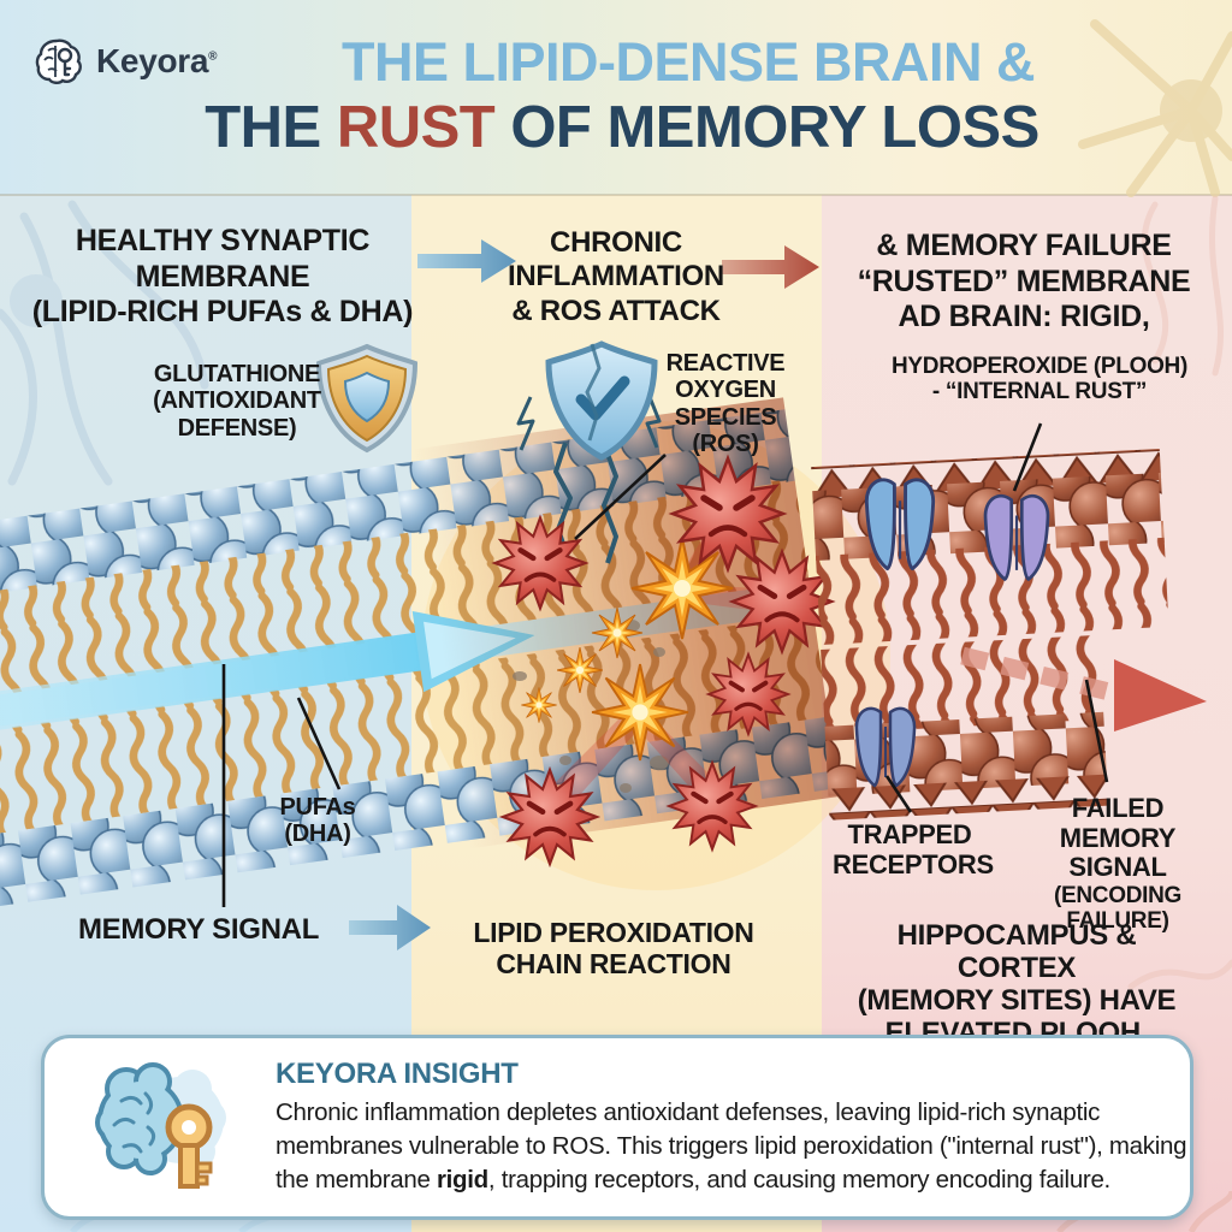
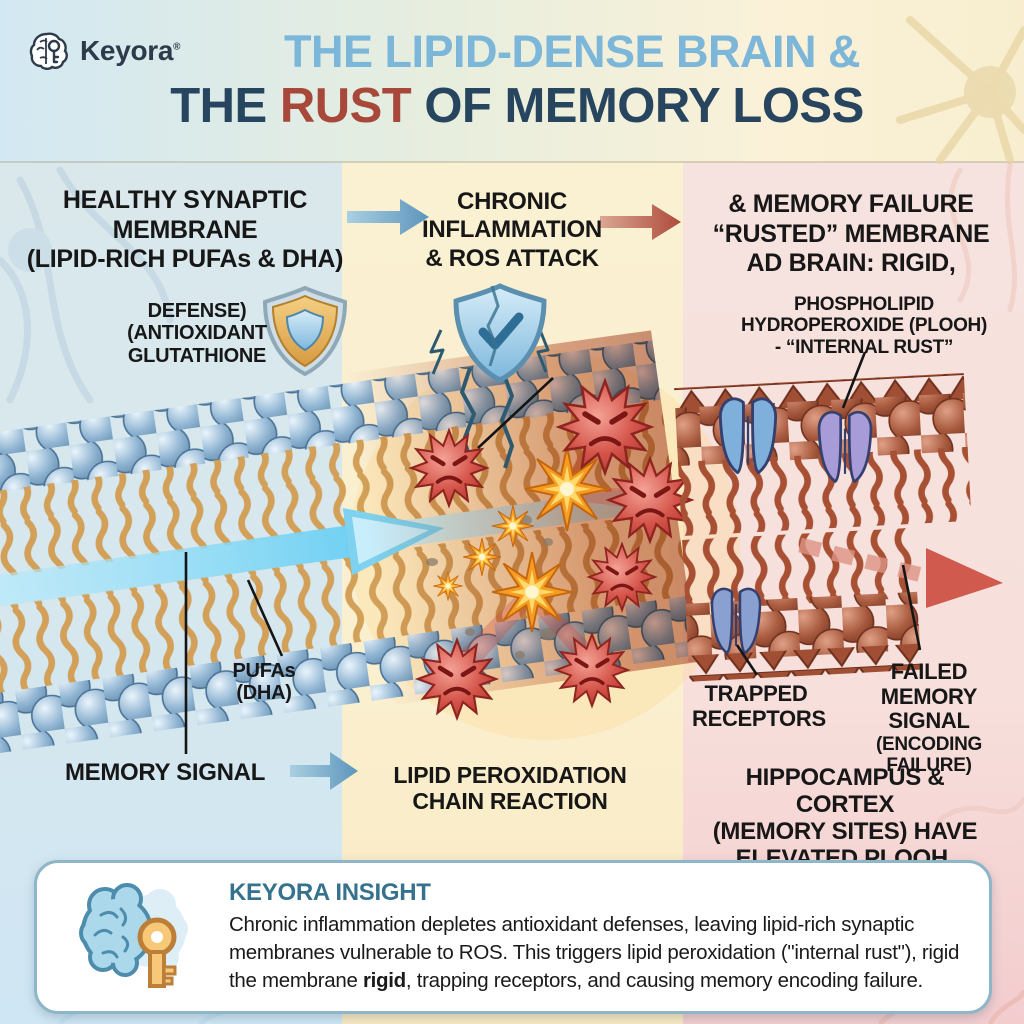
  Keyora®
  THE LIPID-DENSE BRAIN &
  THE RUST OF MEMORY LOSS
  HEALTHY SYNAPTIC
  MEMBRANE
  (LIPID-RICH PUFAs & DHA)
- GLUTATHIONE
+ DEFENSE)
  (ANTIOXIDANT
- DEFENSE)
+ GLUTATHIONE
  PUFAs
  (DHA)
  MEMORY SIGNAL
  CHRONIC
  INFLAMMATION
  & ROS ATTACK
- REACTIVE
- OXYGEN
- SPECIES
- (ROS)
  LIPID PEROXIDATION
  CHAIN REACTION
  & MEMORY FAILURE
  “RUSTED” MEMBRANE
  AD BRAIN: RIGID,
+ PHOSPHOLIPID
  HYDROPEROXIDE (PLOOH)
  - “INTERNAL RUST”
  TRAPPED
  RECEPTORS
  FAILED
  MEMORY SIGNAL
  (ENCODING FAILURE)
  HIPPOCAMPUS & CORTEX
  (MEMORY SITES) HAVE
  ELEVATED PLOOH.
  KEYORA INSIGHT
- Chronic inflammation depletes antioxidant defenses, leaving lipid-rich synaptic membranes vulnerable to ROS. This triggers lipid peroxidation ("internal rust"), making the membrane rigid, trapping receptors, and causing memory encoding failure.
+ Chronic inflammation depletes antioxidant defenses, leaving lipid-rich synaptic membranes vulnerable to ROS. This triggers lipid peroxidation ("internal rust"), rigid the membrane rigid, trapping receptors, and causing memory encoding failure.
